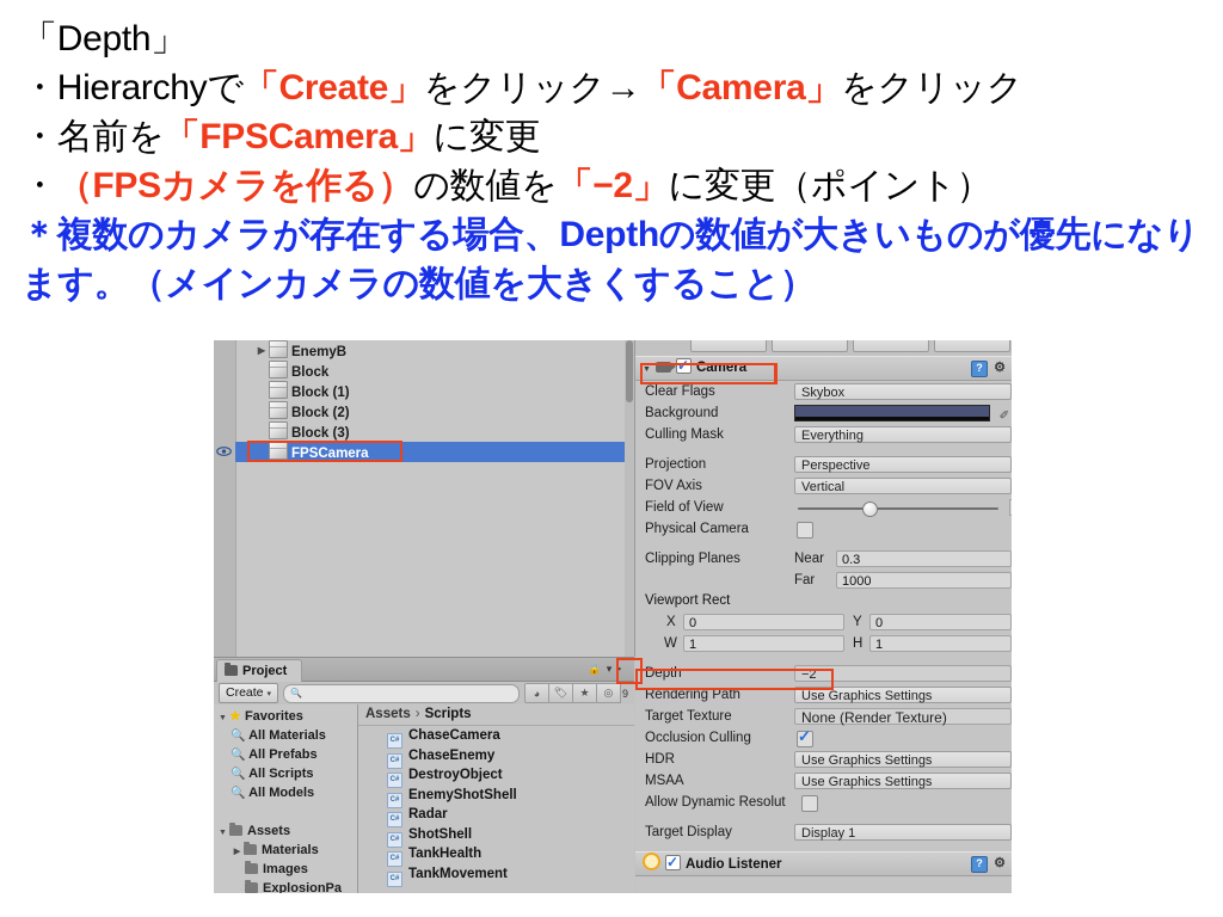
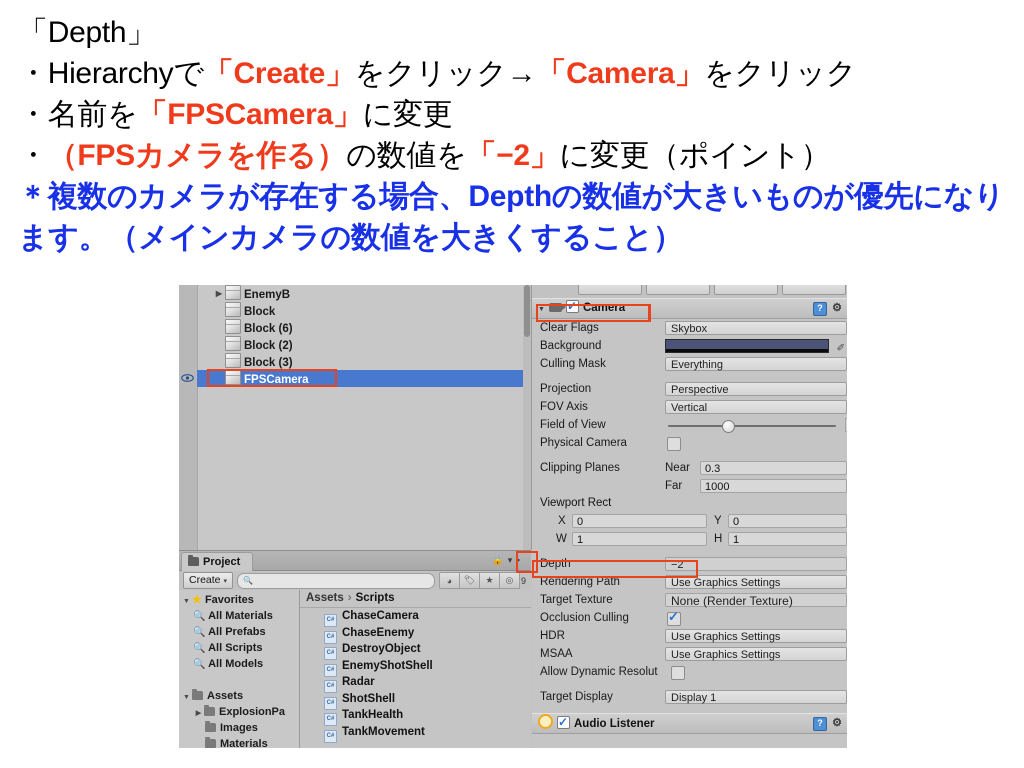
  「Depth」
  ・Hierarchyで「Create」をクリック→「Camera」をクリック
  ・名前を「FPSCamera」に変更
  ・（FPSカメラを作る）の数値を「−2」に変更（ポイント）
  ＊複数のカメラが存在する場合、Depthの数値が大きいものが優先になります。（メインカメラの数値を大きくすること）
  ▶ EnemyB
  Block
- Block (1)
+ Block (6)
  Block (2)
  Block (3)
  FPSCamera
  Project
  🔒 ▾ ▪
  Create
  🔍
  ◕
  🏷
  ★
  ◎
  9
  ★ Favorites
  🔍 All Materials
  🔍 All Prefabs
  🔍 All Scripts
  🔍 All Models
  Assets
- Materials
+ ExplosionPa
  Images
- ExplosionPa
+ Materials
  Assets › Scripts
  ChaseCamera
  ChaseEnemy
  DestroyObject
  EnemyShotShell
  Radar
  ShotShell
  TankHealth
  TankMovement
  Camera
  ?
  ⚙
  Clear Flags
  Skybox
  Background
  ✐
  Culling Mask
  Everything
  Projection
  Perspective
  FOV Axis
  Vertical
  Field of View
  Physical Camera
  Clipping Planes
  Near
  0.3
  Far
  1000
  Viewport Rect
  X
  0
  Y
  0
  W
  1
  H
  1
  Depth
  −2
  Rendering Path
  Use Graphics Settings
  Target Texture
  None (Render Texture)
  Occlusion Culling
  HDR
  Use Graphics Settings
  MSAA
  Use Graphics Settings
  Allow Dynamic Resolut
  Target Display
  Display 1
  Audio Listener
  ?
  ⚙
